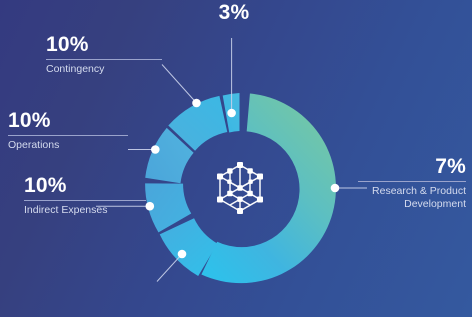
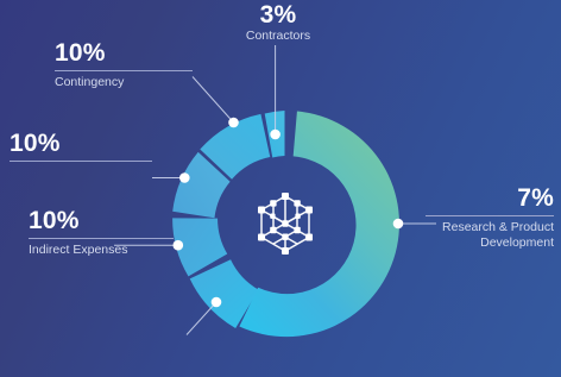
  3%
+ Contractors
  10%
  Contingency
  10%
- Operations
  10%
  Indirect Expenses
  7%
  Research & Product
  Development
